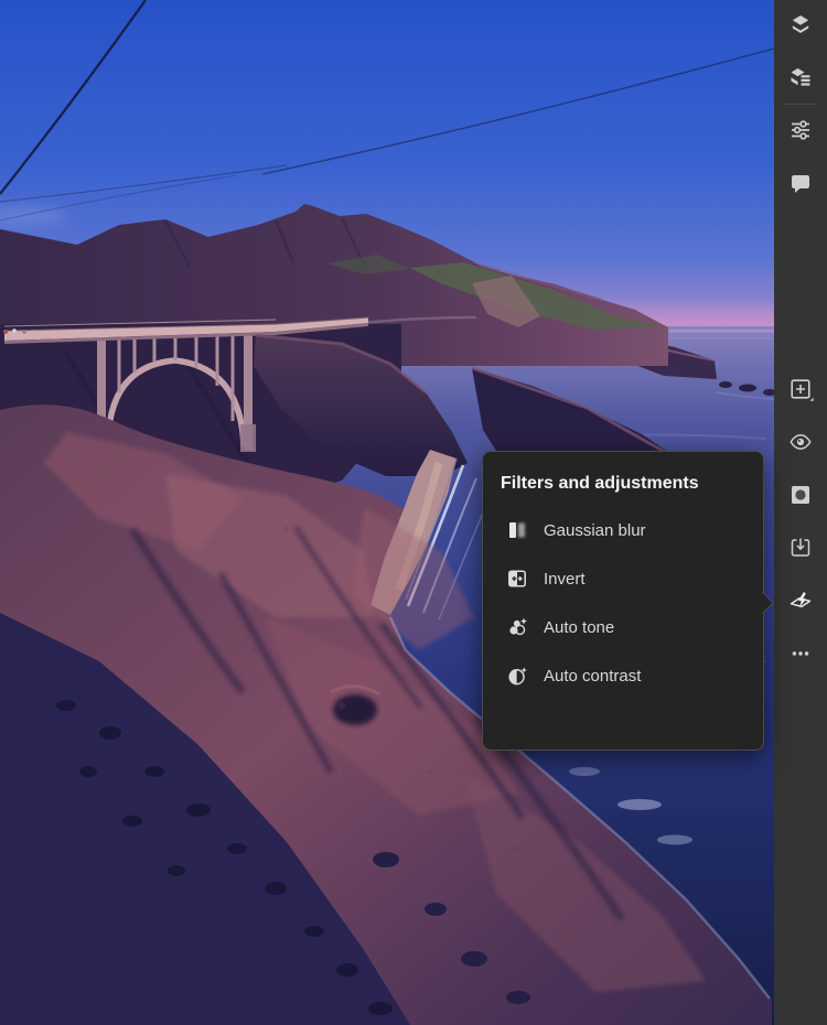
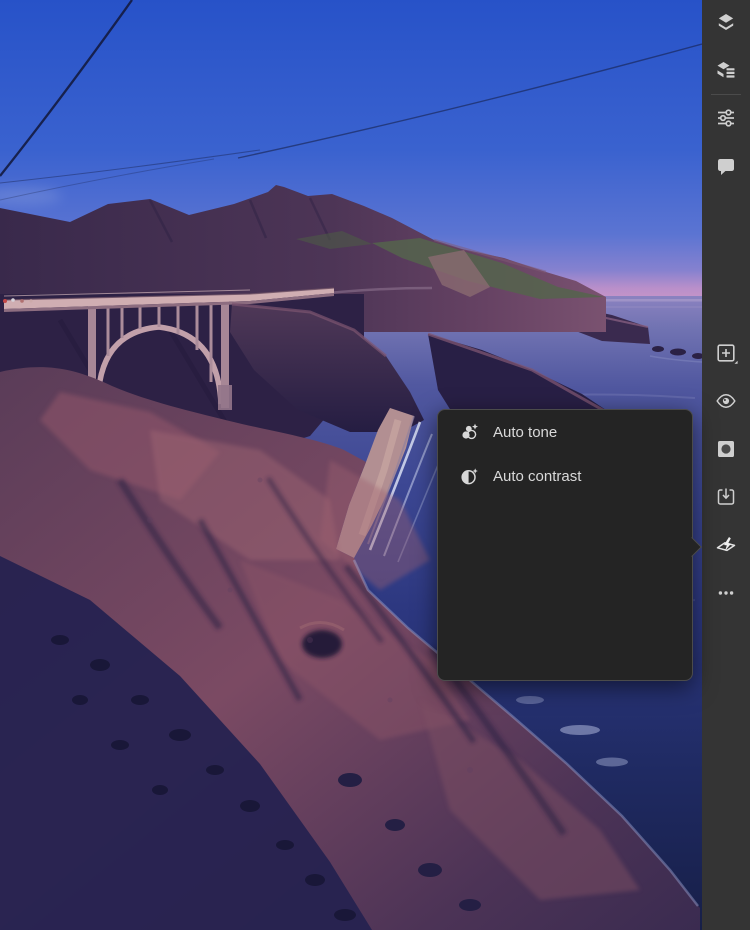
- Filters and adjustments
- Gaussian blur
- Invert
  Auto tone
  Auto contrast
